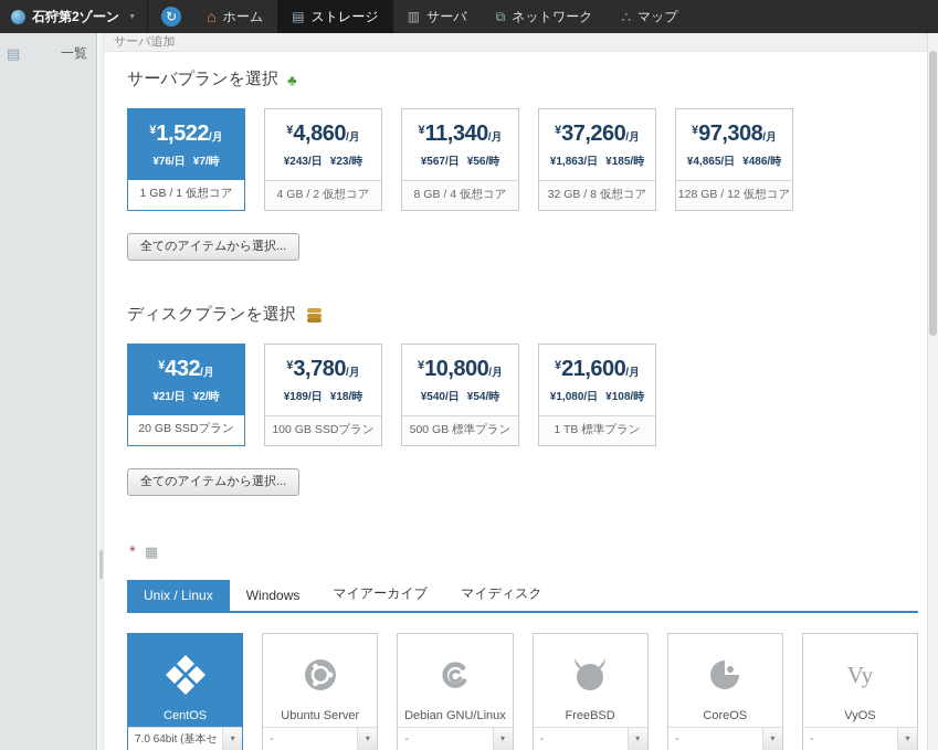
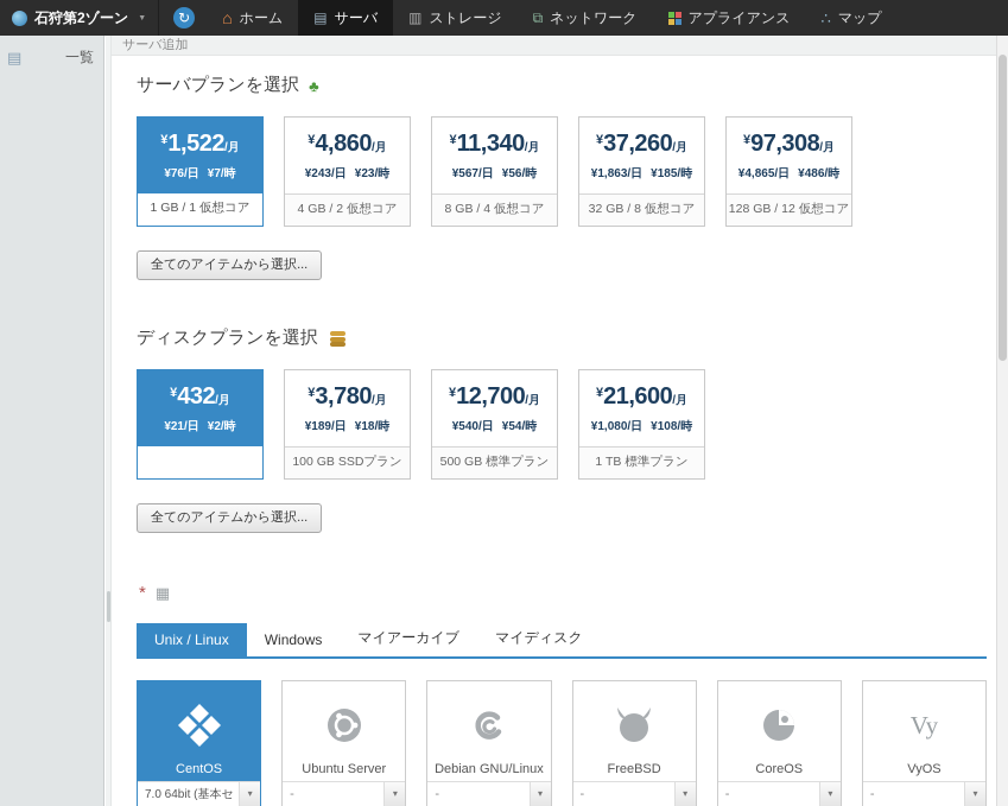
  石狩第2ゾーン
  ↻
  ⌂
  ホーム
  ▤
- ストレージ
+ サーバ
  ▥
- サーバ
+ ストレージ
  ⧉
  ネットワーク
+ アプライアンス
  ∴
  マップ
  ▤
  一覧
  サーバ追加
  サーバプランを選択
  ♣
  ¥1,522/月
  ¥76/日 ¥7/時
  1 GB / 1 仮想コア
  ¥4,860/月
  ¥243/日 ¥23/時
  4 GB / 2 仮想コア
  ¥11,340/月
  ¥567/日 ¥56/時
  8 GB / 4 仮想コア
  ¥37,260/月
  ¥1,863/日 ¥185/時
  32 GB / 8 仮想コア
  ¥97,308/月
  ¥4,865/日 ¥486/時
  128 GB / 12 仮想コア
  全てのアイテムから選択...
  ディスクプランを選択
  ¥432/月
  ¥21/日 ¥2/時
- 20 GB SSDプラン
  ¥3,780/月
  ¥189/日 ¥18/時
  100 GB SSDプラン
- ¥10,800/月
+ ¥12,700/月
  ¥540/日 ¥54/時
  500 GB 標準プラン
  ¥21,600/月
  ¥1,080/日 ¥108/時
  1 TB 標準プラン
  全てのアイテムから選択...
  *
  ▦
  Unix / Linux
  Windows
  マイアーカイブ
  マイディスク
  CentOS
  7.0 64bit (基本セ
  ▾
  Ubuntu Server
  -
  ▾
  Debian GNU/Linux
  -
  ▾
  FreeBSD
  -
  ▾
  CoreOS
  -
  ▾
  Vy
  VyOS
  -
  ▾
